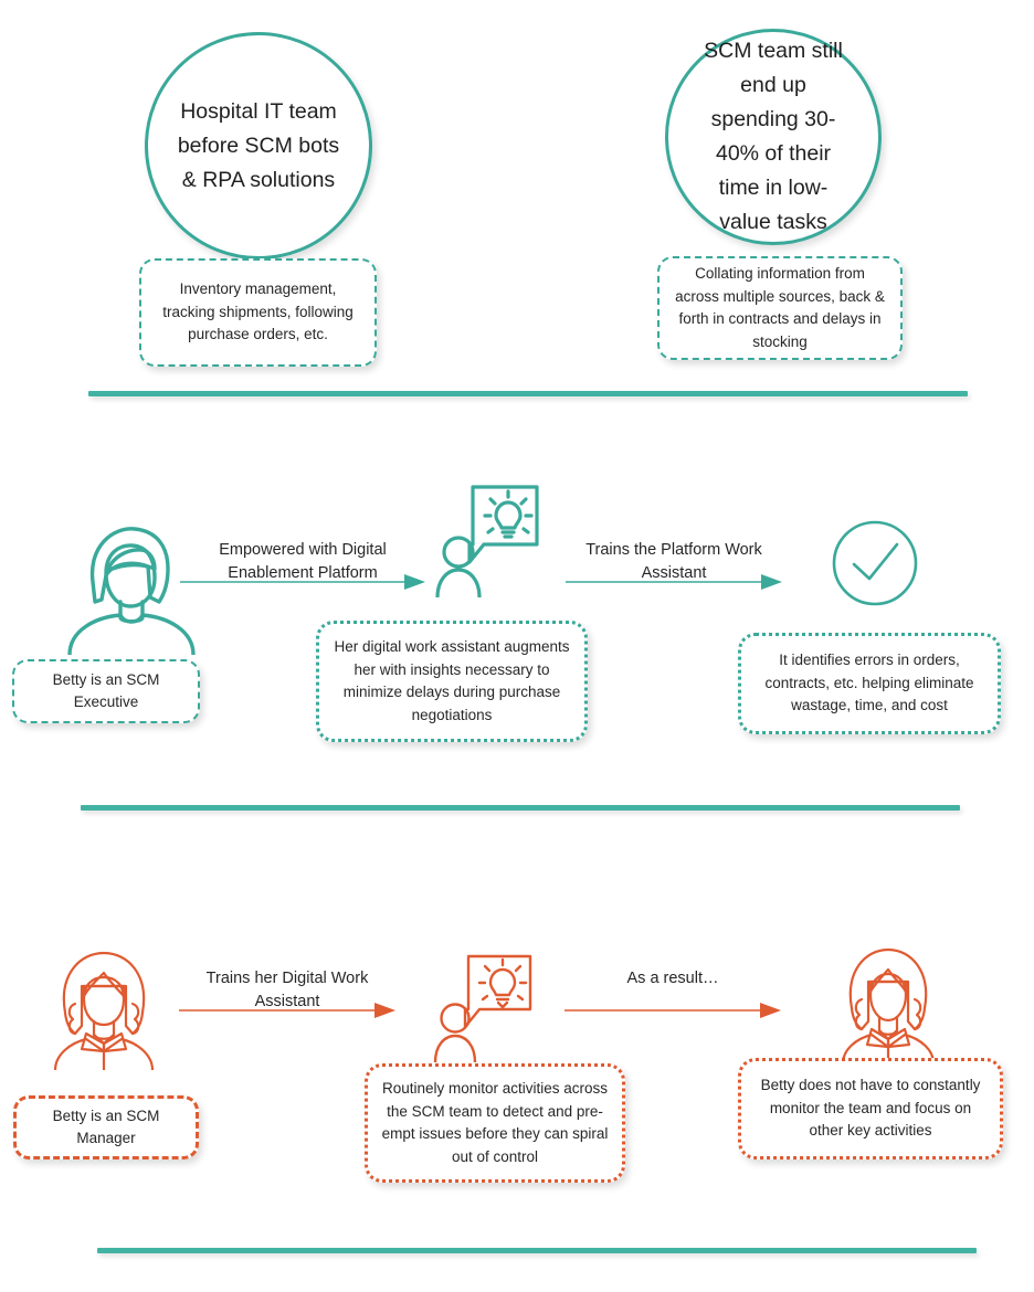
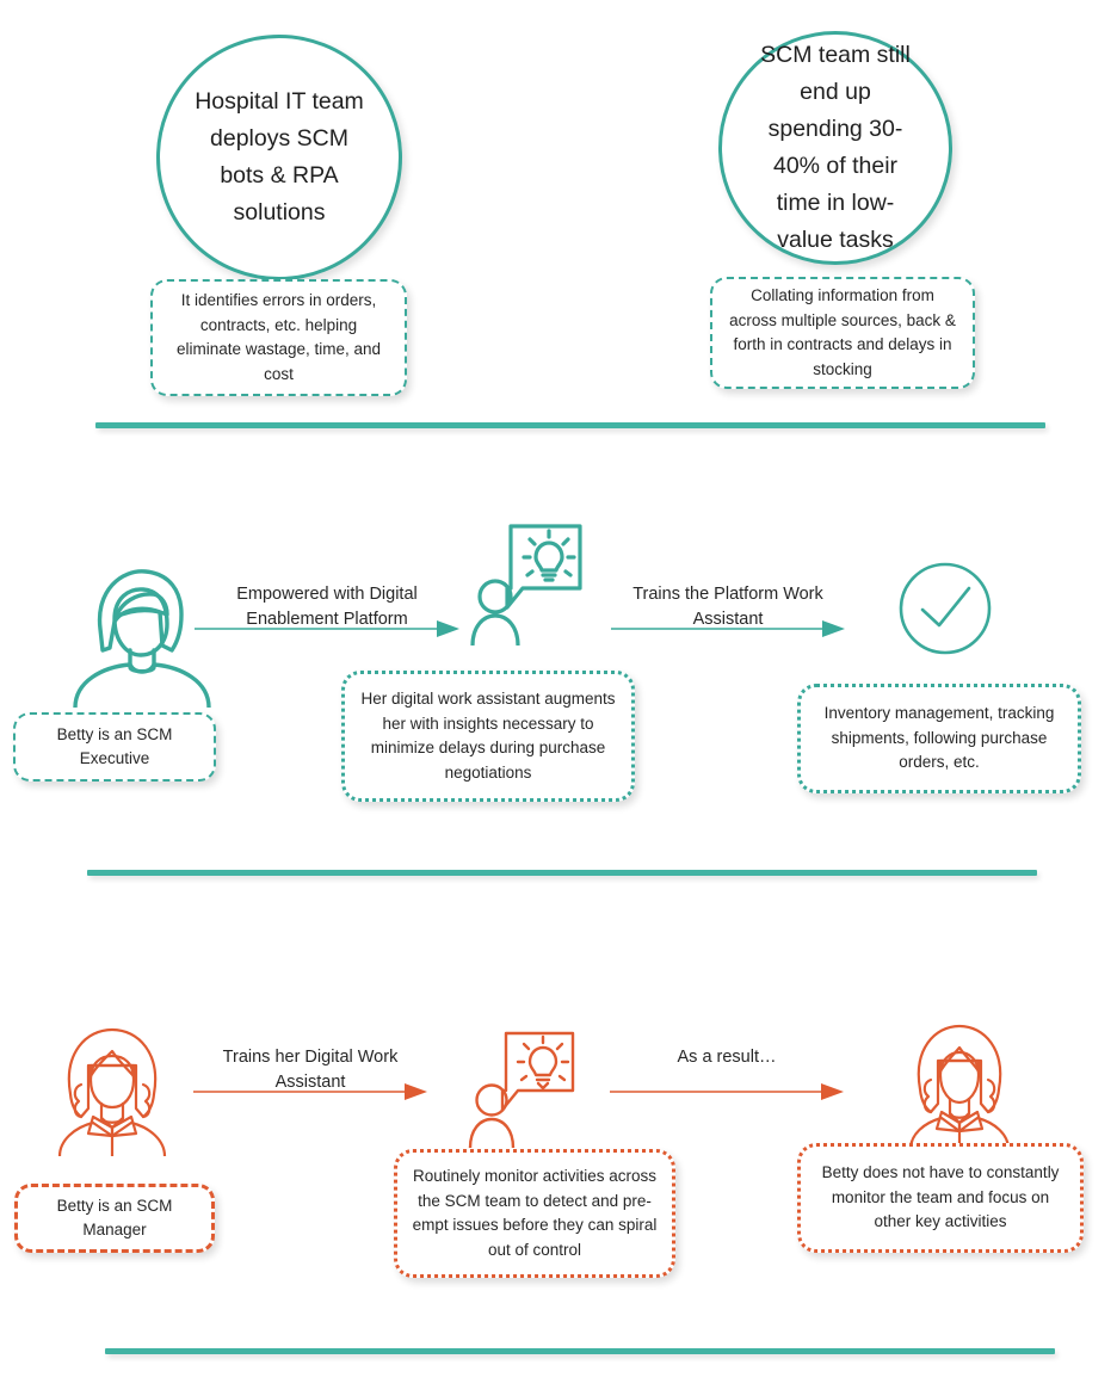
- Hospital IT team before SCM bots & RPA solutions
+ Hospital IT team deploys SCM bots & RPA solutions
  SCM team still end up spending 30-40% of their time in low-value tasks
- Inventory management, tracking shipments, following purchase orders, etc.
+ It identifies errors in orders, contracts, etc. helping eliminate wastage, time, and cost
  Collating information from across multiple sources, back & forth in contracts and delays in stocking
  Betty is an SCM Executive
  Empowered with Digital Enablement Platform
  Her digital work assistant augments her with insights necessary to minimize delays during purchase negotiations
  Trains the Platform Work Assistant
- It identifies errors in orders, contracts, etc. helping eliminate wastage, time, and cost
+ Inventory management, tracking shipments, following purchase orders, etc.
  Betty is an SCM Manager
  Trains her Digital Work Assistant
  Routinely monitor activities across the SCM team to detect and pre-empt issues before they can spiral out of control
  As a result…
  Betty does not have to constantly monitor the team and focus on other key activities
